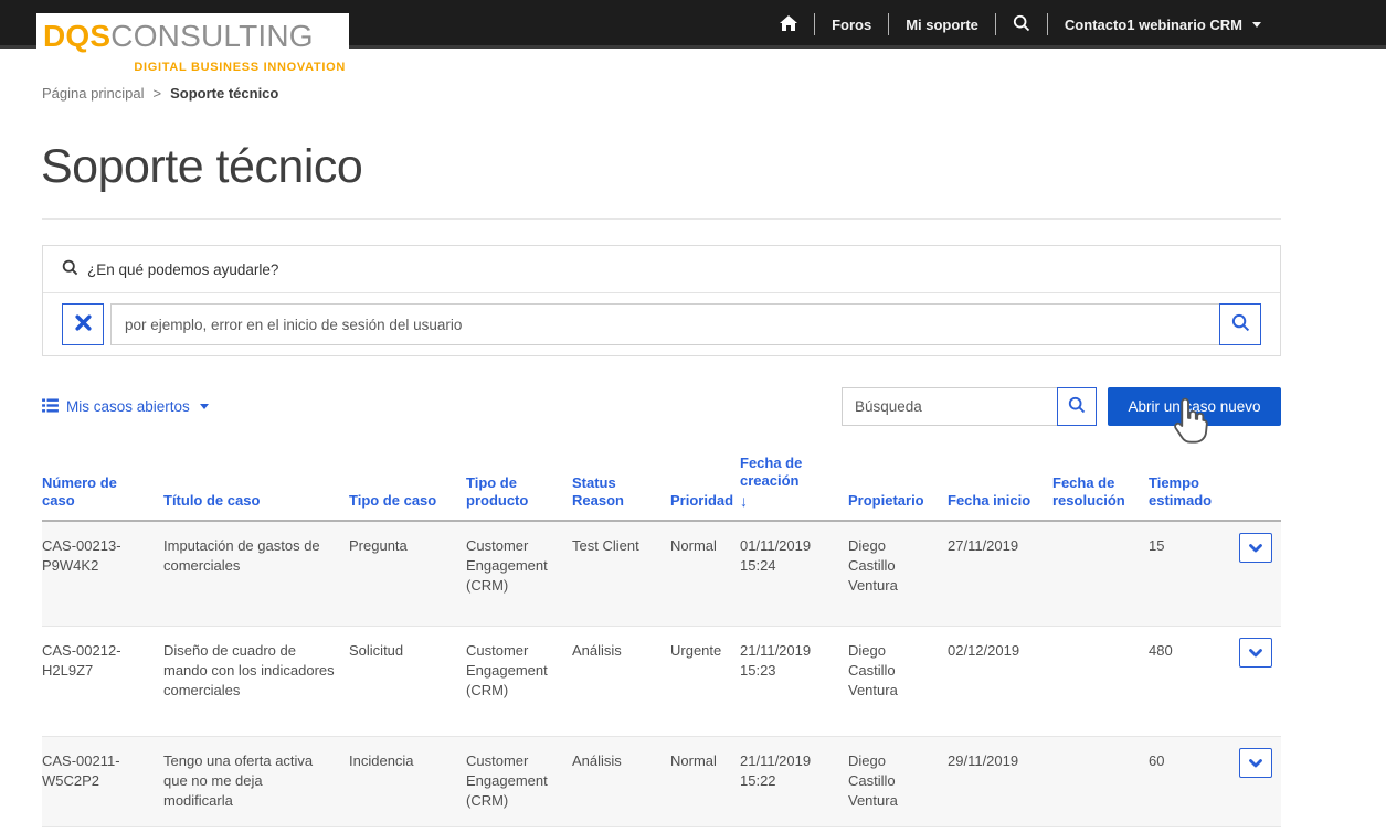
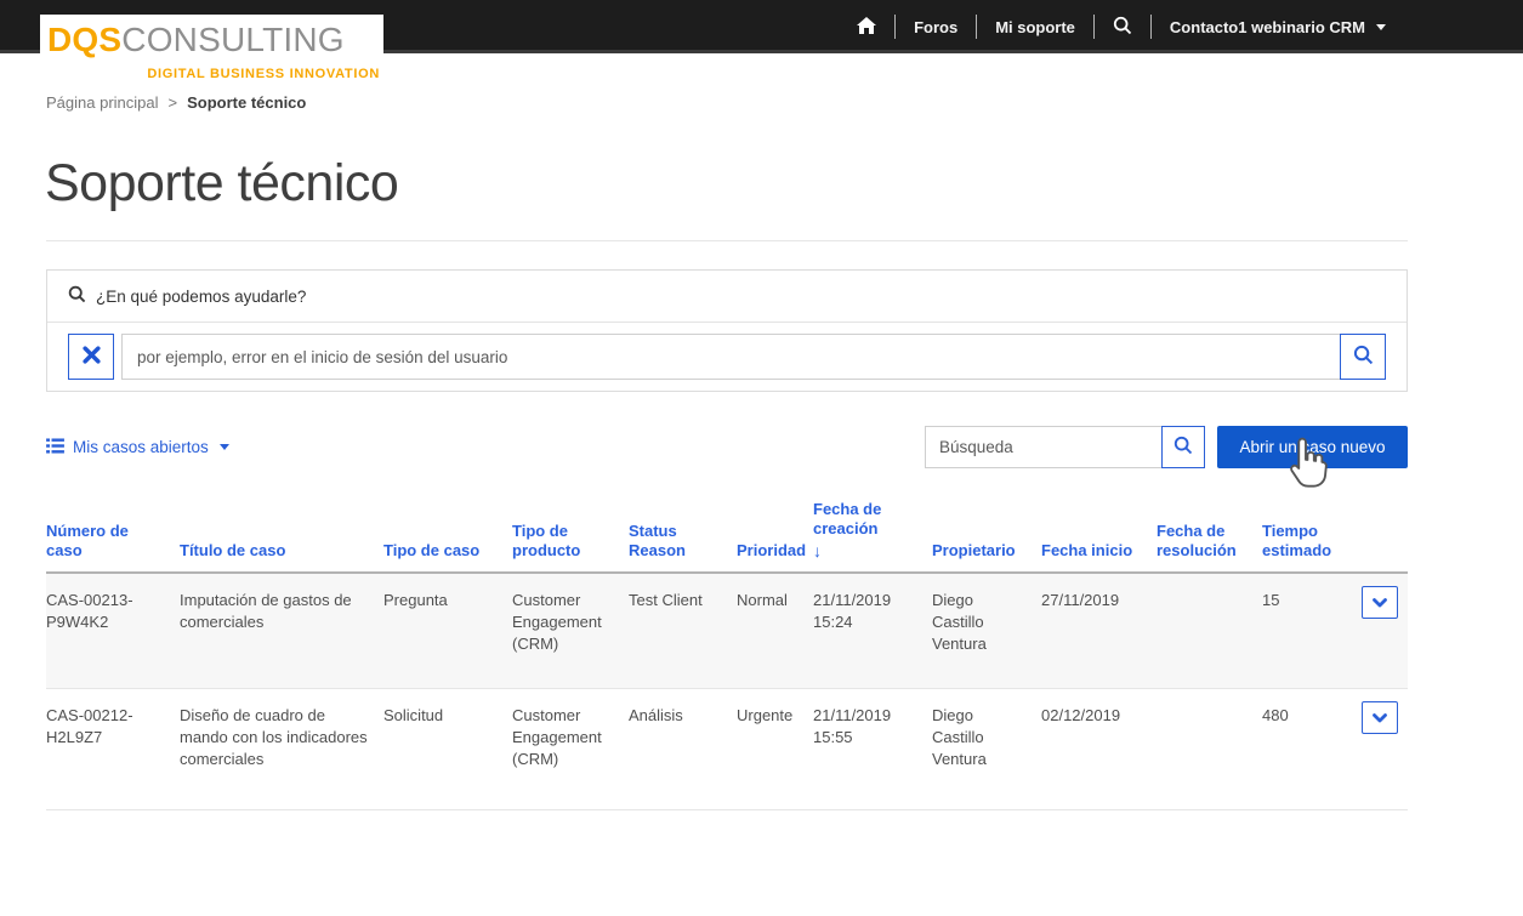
  Foros
  Mi soporte
  Contacto1 webinario CRM
  DQSCONSULTING
  DIGITAL BUSINESS INNOVATION
  Página principal
  >
  Soporte técnico
  Soporte técnico
  ¿En qué podemos ayudarle?
  por ejemplo, error en el inicio de sesión del usuario
  Mis casos abiertos
  Búsqueda
  Abrir unaso nuevo
  Número de caso	Título de caso	Tipo de caso	Tipo de producto	Status Reason	Prioridad	Fecha de creación↓	Propietario	Fecha inicio	Fecha de resolución	Tiempo estimado
- CAS-00213-P9W4K2	Imputación de gastos de comerciales	Pregunta	Customer Engagement (CRM)	Test Client	Normal	01/11/2019 15:24	Diego Castillo Ventura	27/11/2019		15
+ CAS-00213-P9W4K2	Imputación de gastos de comerciales	Pregunta	Customer Engagement (CRM)	Test Client	Normal	21/11/2019 15:24	Diego Castillo Ventura	27/11/2019		15
- CAS-00212-H2L9Z7	Diseño de cuadro de mando con los indicadores comerciales	Solicitud	Customer Engagement (CRM)	Análisis	Urgente	21/11/2019 15:23	Diego Castillo Ventura	02/12/2019		480
+ CAS-00212-H2L9Z7	Diseño de cuadro de mando con los indicadores comerciales	Solicitud	Customer Engagement (CRM)	Análisis	Urgente	21/11/2019 15:55	Diego Castillo Ventura	02/12/2019		480
- CAS-00211-W5C2P2	Tengo una oferta activa que no me deja modificarla	Incidencia	Customer Engagement (CRM)	Análisis	Normal	21/11/2019 15:22	Diego Castillo Ventura	29/11/2019		60
